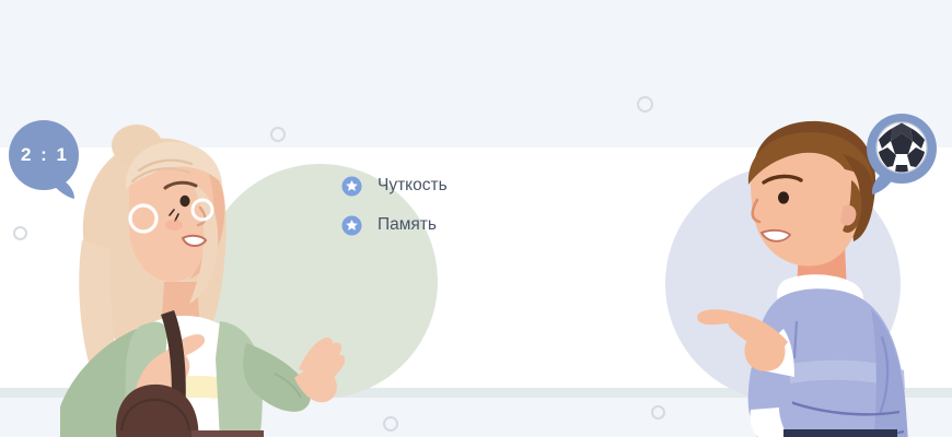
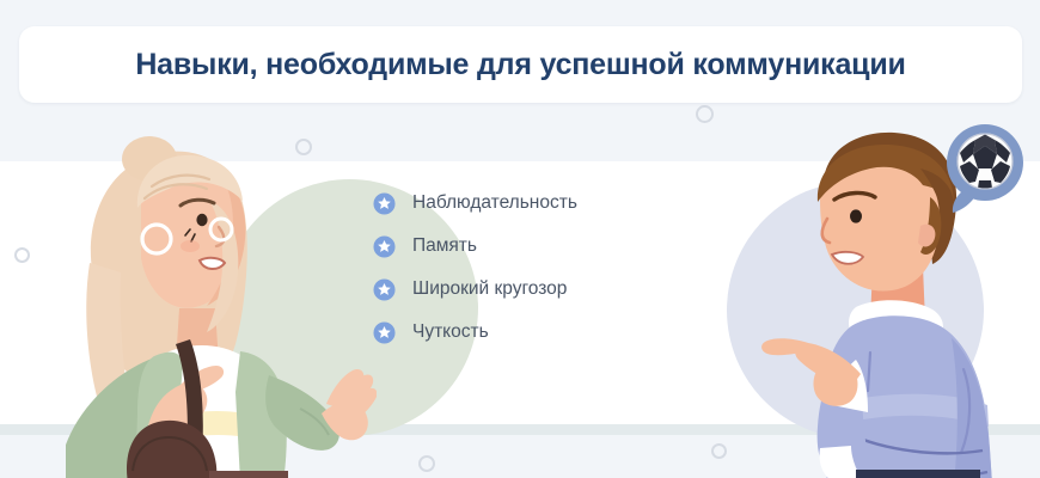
+ Навыки, необходимые для успешной коммуникации
+ Наблюдательность
- Чуткость
+ Память
+ Широкий кругозор
- Память
+ Чуткость
- 2 : 1
